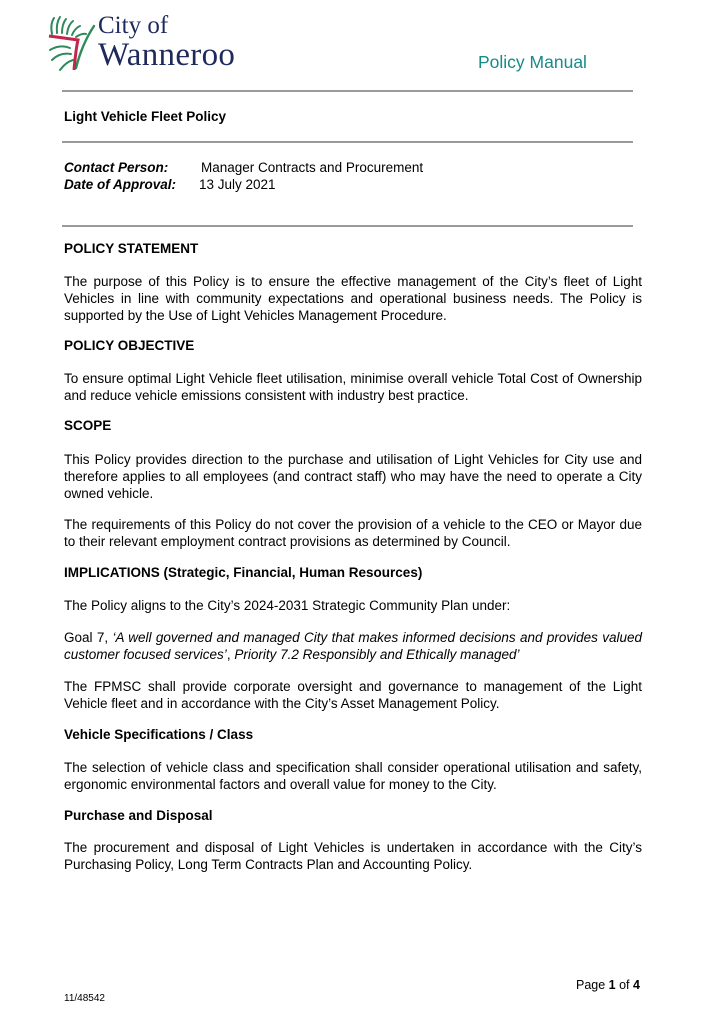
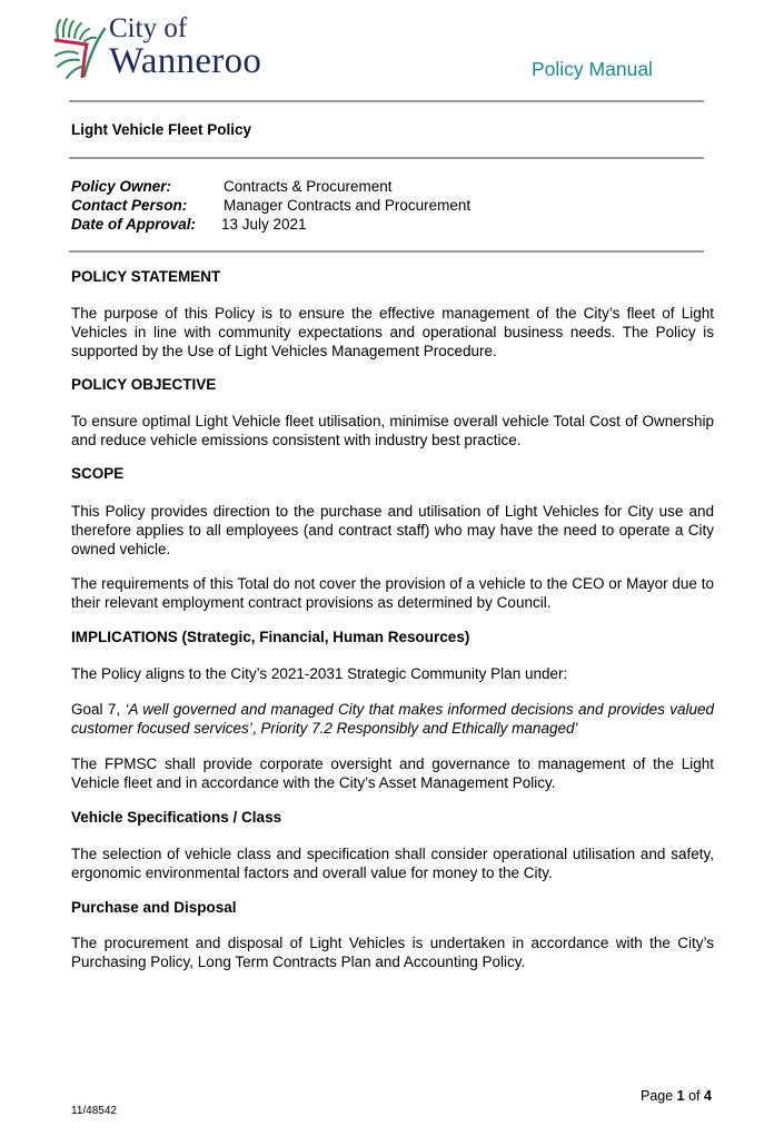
  City of
  Wanneroo
  Policy Manual
  Light Vehicle Fleet Policy
+ Policy Owner: Contracts & Procurement
  Contact Person: Manager Contracts and Procurement
  Date of Approval: 13 July 2021
  POLICY STATEMENT
  The purpose of this Policy is to ensure the effective management of the City’s fleet of Light Vehicles in line with community expectations and operational business needs. The Policy is supported by the Use of Light Vehicles Management Procedure.
  POLICY OBJECTIVE
  To ensure optimal Light Vehicle fleet utilisation, minimise overall vehicle Total Cost of Ownership and reduce vehicle emissions consistent with industry best practice.
  SCOPE
  This Policy provides direction to the purchase and utilisation of Light Vehicles for City use and therefore applies to all employees (and contract staff) who may have the need to operate a City owned vehicle.
- The requirements of this Policy do not cover the provision of a vehicle to the CEO or Mayor due to their relevant employment contract provisions as determined by Council.
+ The requirements of this Total do not cover the provision of a vehicle to the CEO or Mayor due to their relevant employment contract provisions as determined by Council.
  IMPLICATIONS (Strategic, Financial, Human Resources)
- The Policy aligns to the City’s 2024-2031 Strategic Community Plan under:
+ The Policy aligns to the City’s 2021-2031 Strategic Community Plan under:
  Goal 7, ‘A well governed and managed City that makes informed decisions and provides valued customer focused services’, Priority 7.2 Responsibly and Ethically managed’
  The FPMSC shall provide corporate oversight and governance to management of the Light Vehicle fleet and in accordance with the City’s Asset Management Policy.
  Vehicle Specifications / Class
  The selection of vehicle class and specification shall consider operational utilisation and safety, ergonomic environmental factors and overall value for money to the City.
  Purchase and Disposal
  The procurement and disposal of Light Vehicles is undertaken in accordance with the City’s Purchasing Policy, Long Term Contracts Plan and Accounting Policy.
  Page 1 of 4
  11/48542
